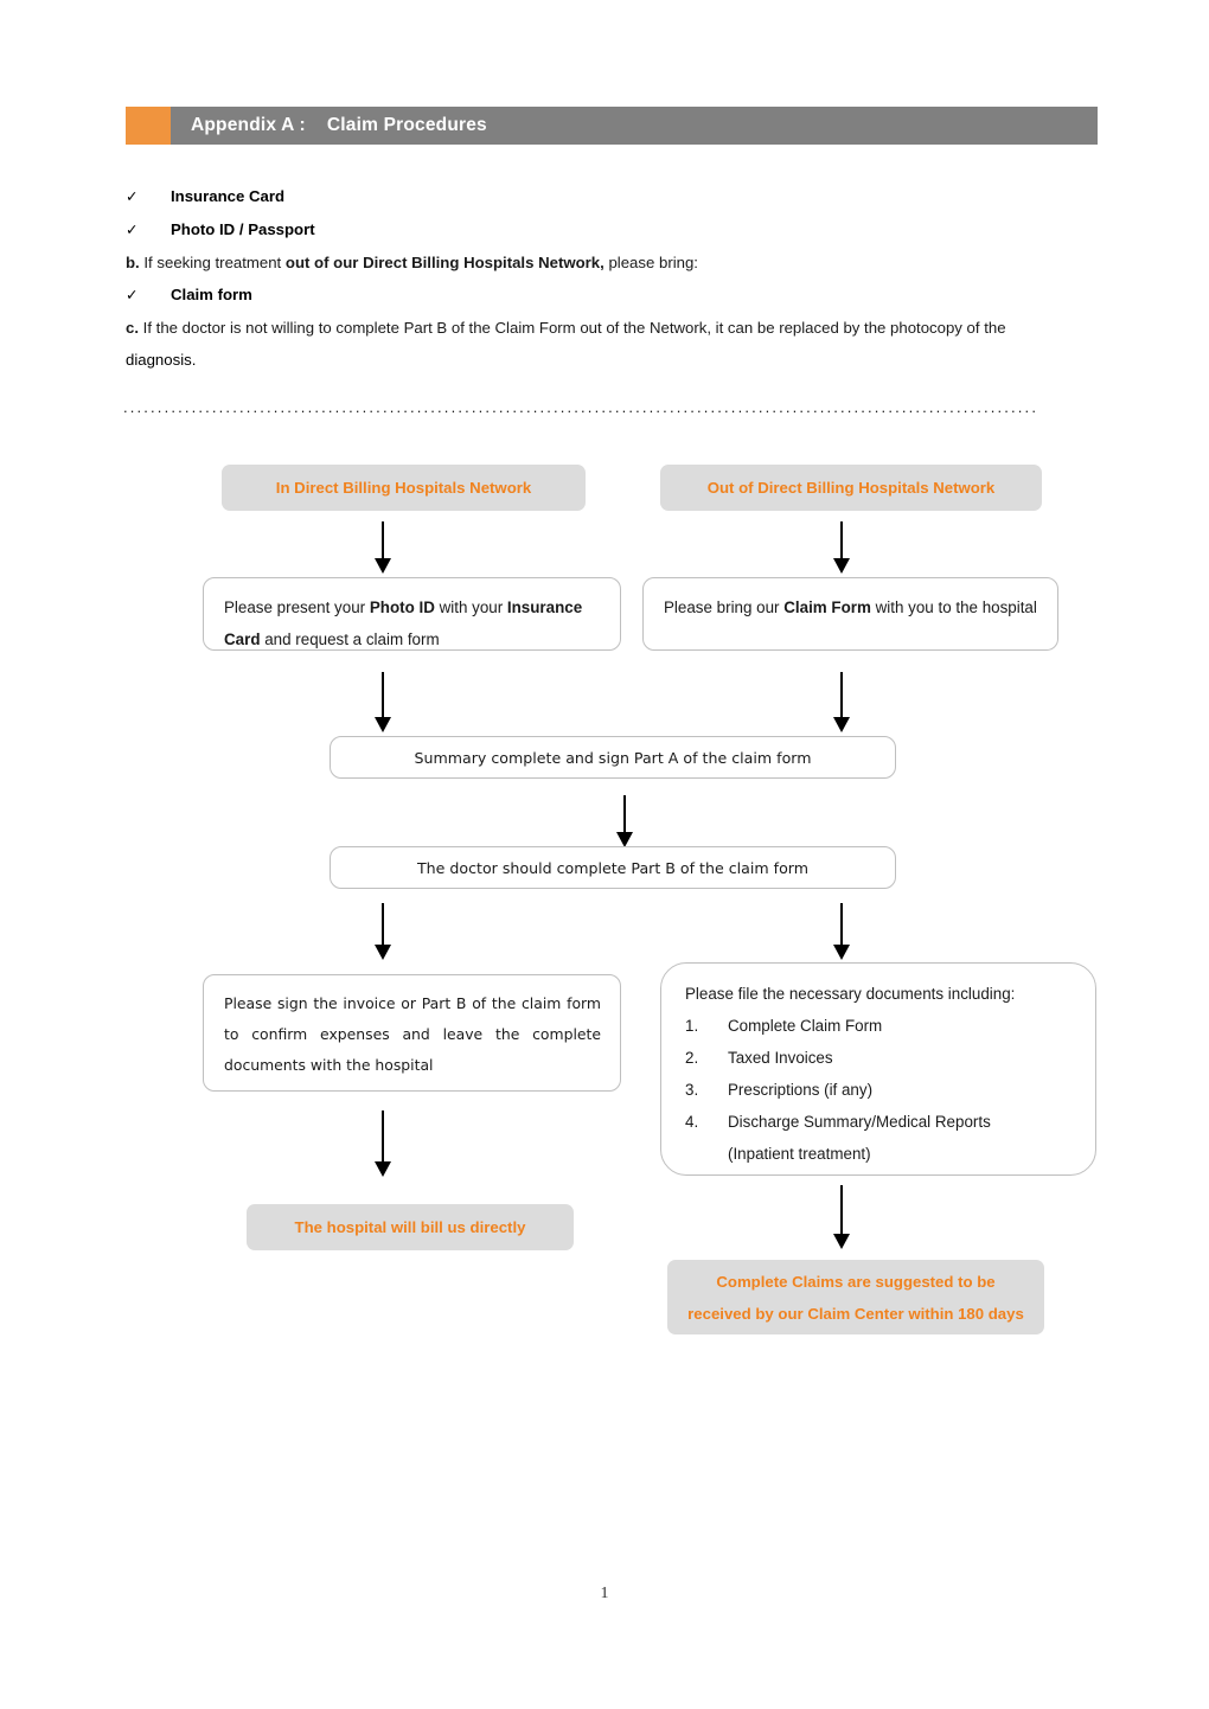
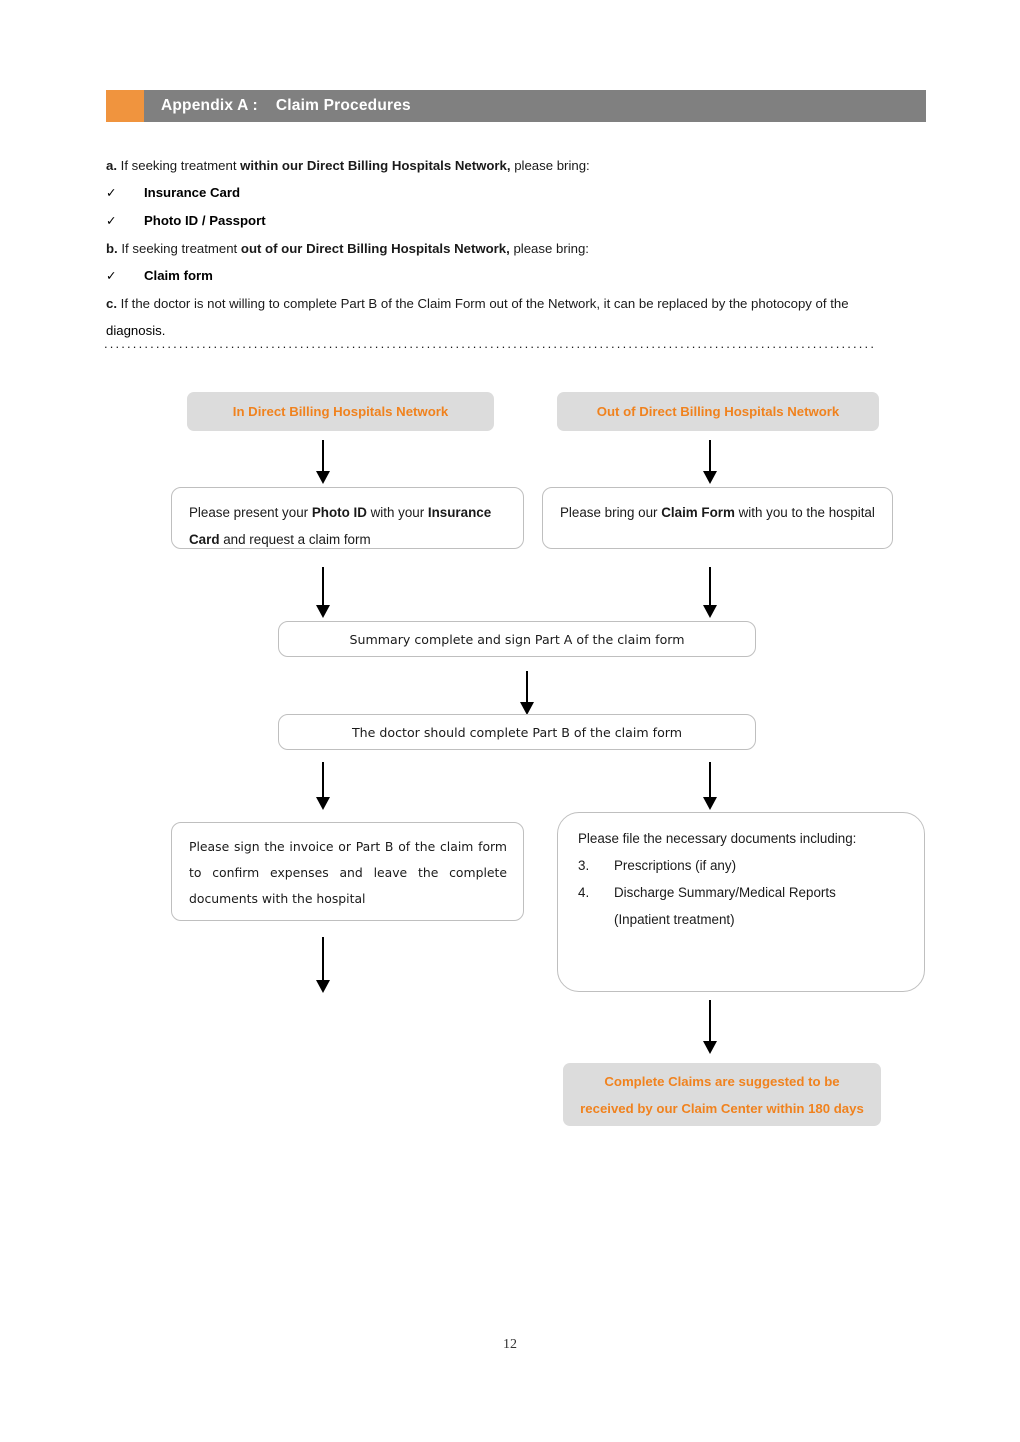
  Appendix A : Claim Procedures
+ a. If seeking treatment within our Direct Billing Hospitals Network, please bring:
  ✓
  Insurance Card
  ✓
  Photo ID / Passport
  b. If seeking treatment out of our Direct Billing Hospitals Network, please bring:
  ✓
  Claim form
  c. If the doctor is not willing to complete Part B of the Claim Form out of the Network, it can be replaced by the photocopy of the
  diagnosis.
  ......................................................................................................................................
  In Direct Billing Hospitals Network
  Out of Direct Billing Hospitals Network
  Please present your Photo ID with your Insurance Card and request a claim form
  Please bring our Claim Form with you to the hospital
  Summary complete and sign Part A of the claim form
  The doctor should complete Part B of the claim form
  Please sign the invoice or Part B of the claim form to confirm expenses and leave the complete documents with the hospital
  Please file the necessary documents including:
- 1.
- Complete Claim Form
- 2.
- Taxed Invoices
  3.
  Prescriptions (if any)
  4.
  Discharge Summary/Medical Reports
  (Inpatient treatment)
- The hospital will bill us directly
  Complete Claims are suggested to be
  received by our Claim Center within 180 days
- 1
+ 12
